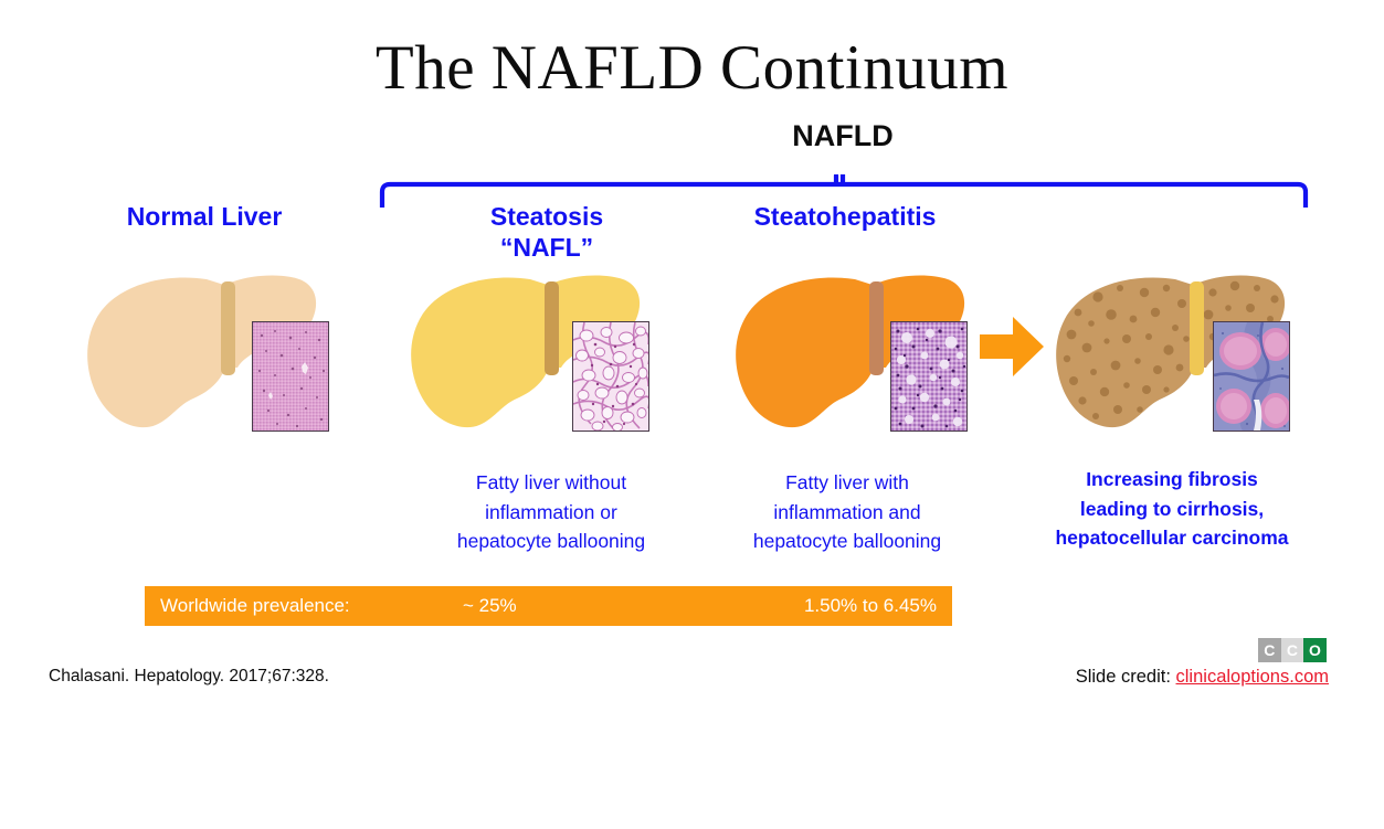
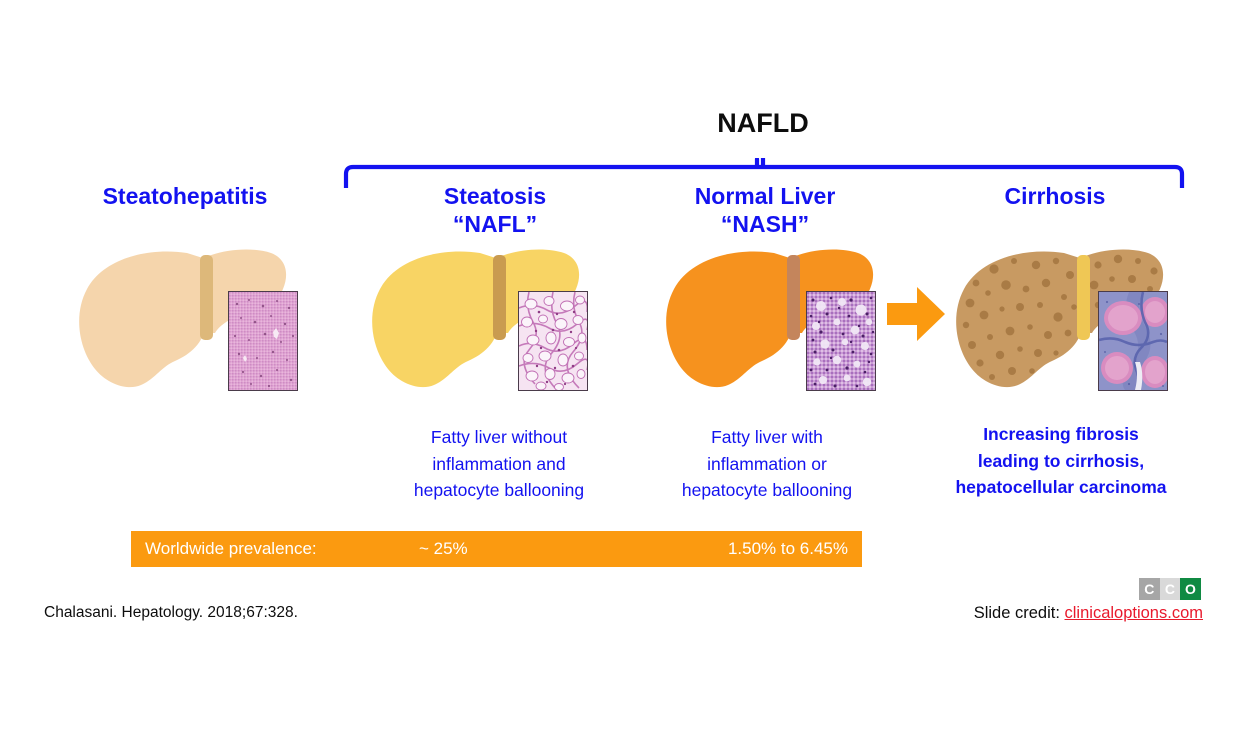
- The NAFLD Continuum
  NAFLD
- Normal Liver
+ Steatohepatitis
  Steatosis
  “NAFL”
- Steatohepatitis
+ Normal Liver
+ “NASH”
+ Cirrhosis
  Fatty liver without
- inflammation or
+ inflammation and
  hepatocyte ballooning
  Fatty liver with
- inflammation and
+ inflammation or
  hepatocyte ballooning
  Increasing fibrosis
  leading to cirrhosis,
  hepatocellular carcinoma
  Worldwide prevalence:
  ~ 25%
  1.50% to 6.45%
- Chalasani. Hepatology. 2017;67:328.
+ Chalasani. Hepatology. 2018;67:328.
  C
  C
  O
  Slide credit: clinicaloptions.com
